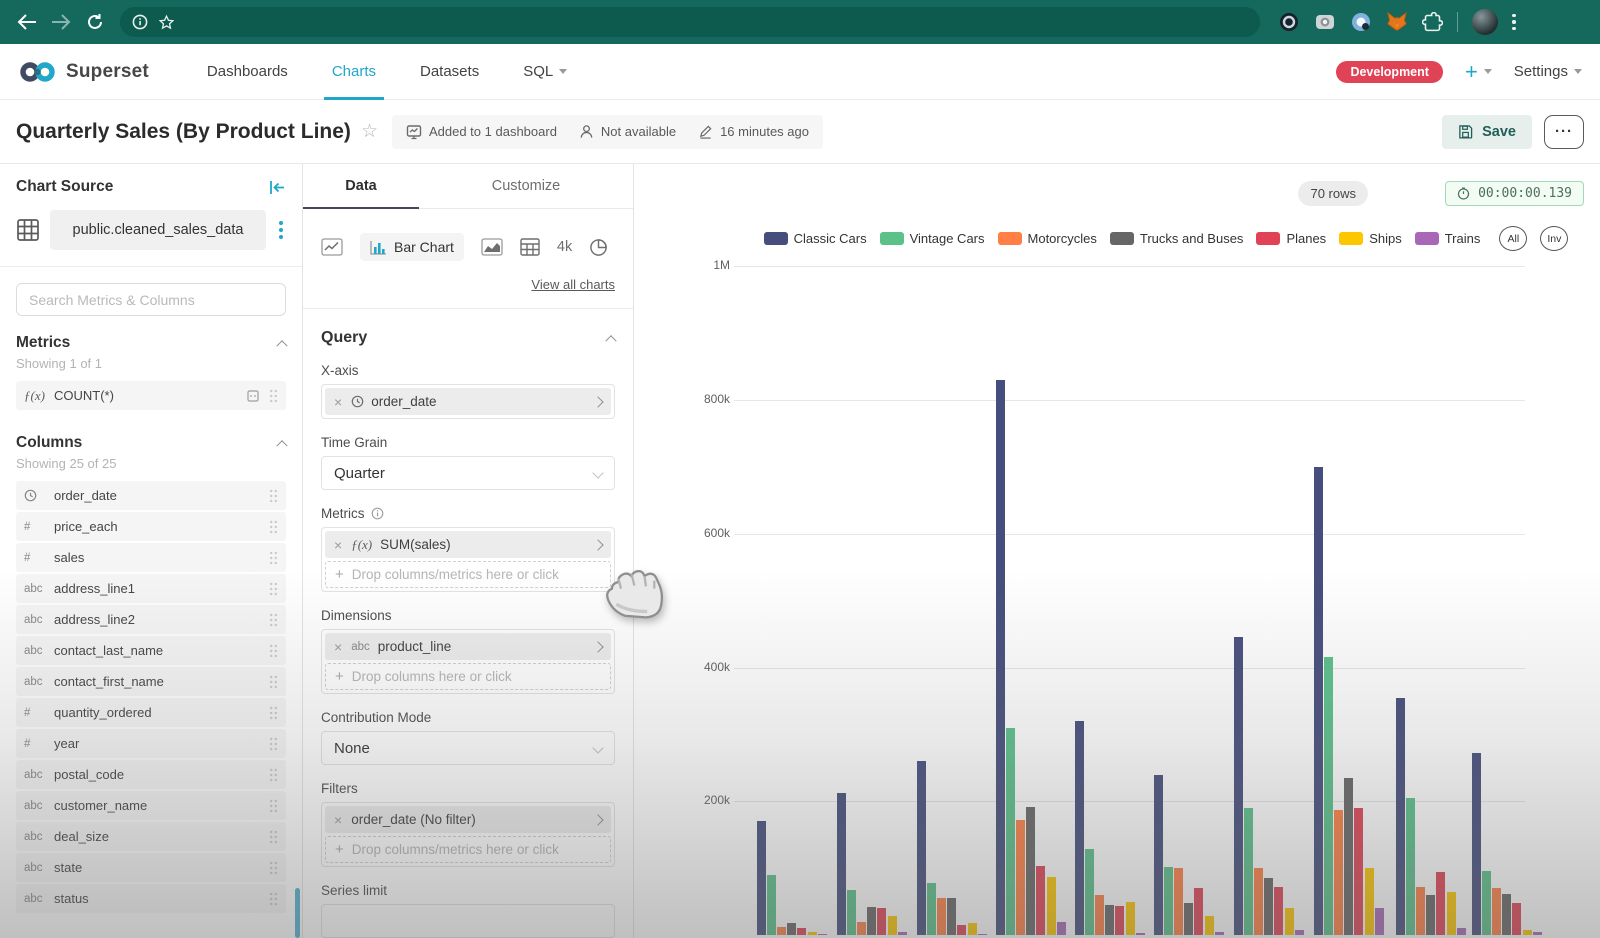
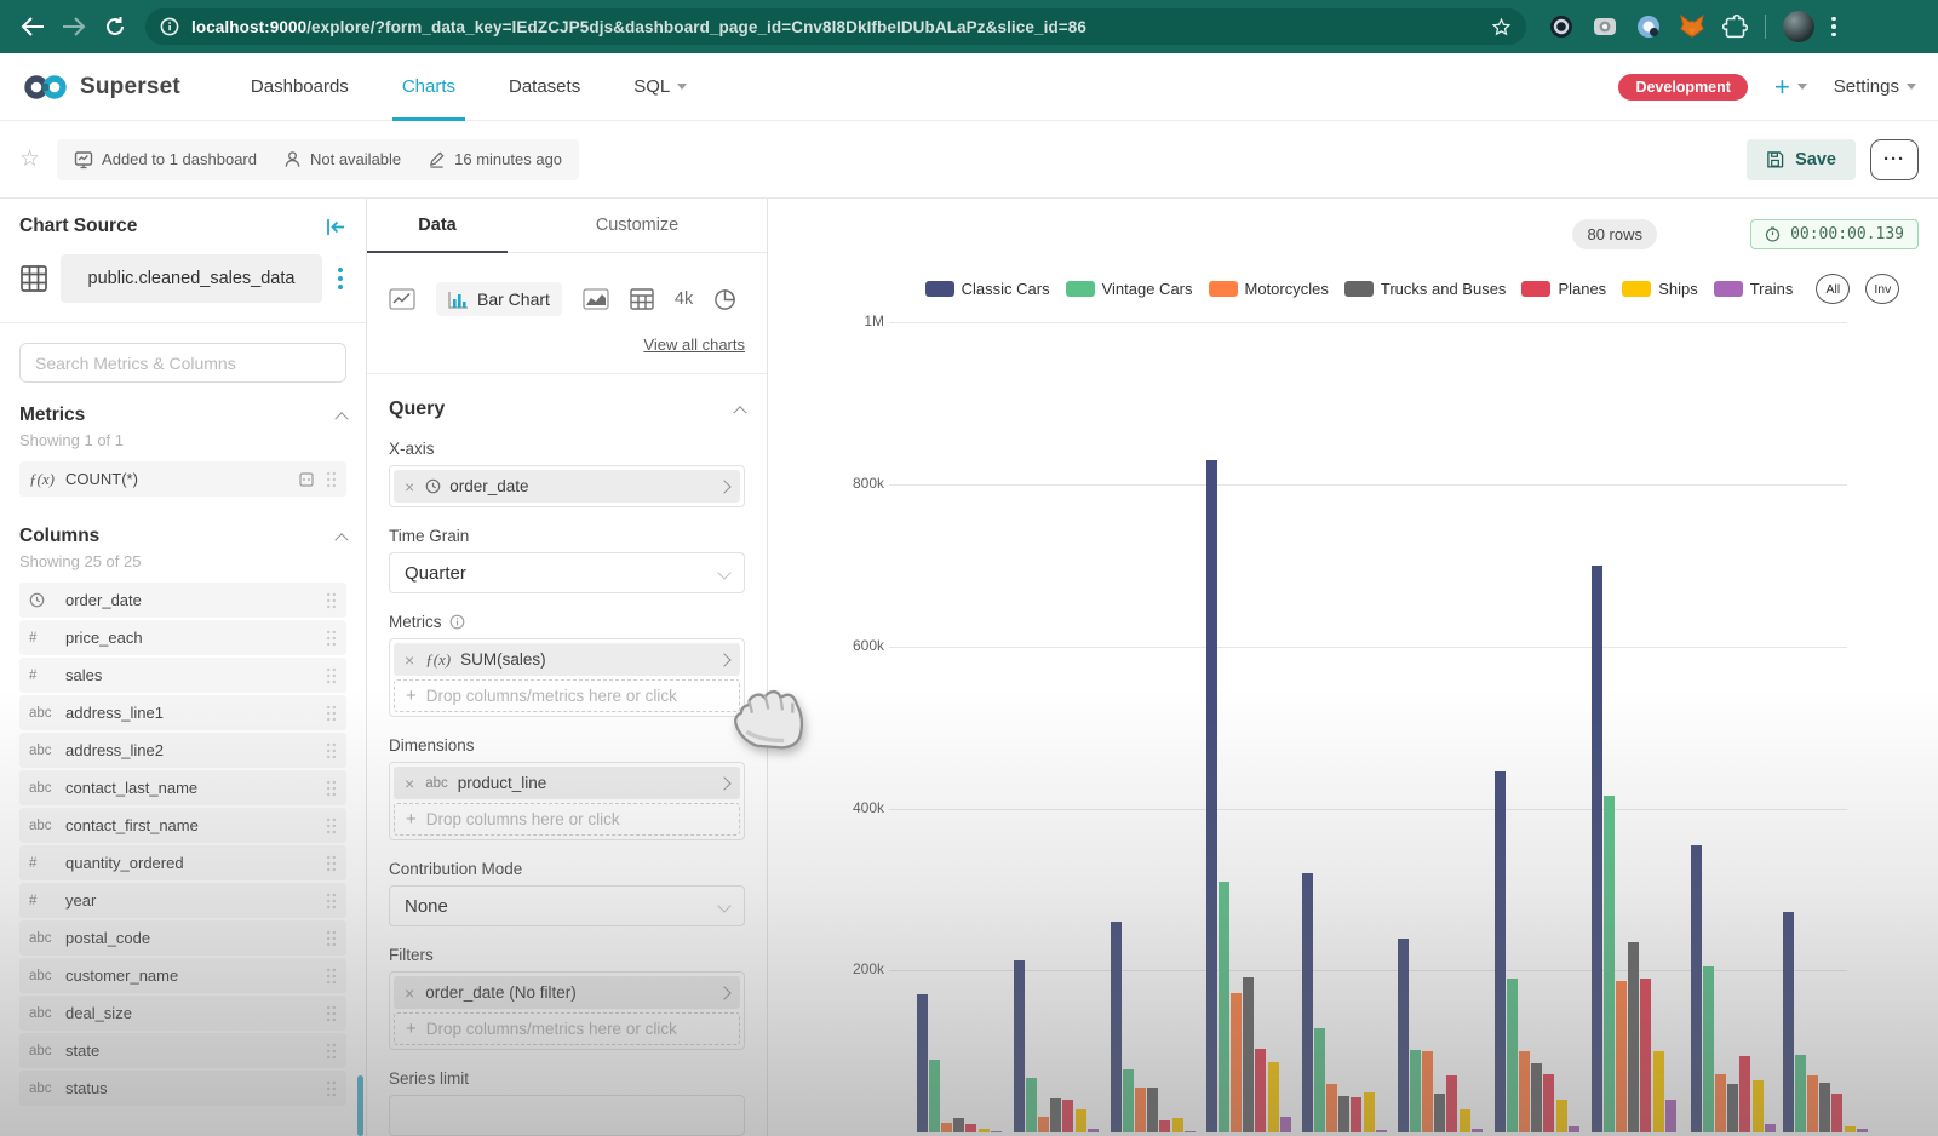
+ localhost:9000/explore/?form_data_key=lEdZCJP5djs&dashboard_page_id=Cnv8l8DkIfbeIDUbALaPz&slice_id=86
  Superset
  Dashboards
  Charts
  Datasets
  SQL
  Development
  +
  Settings
- Quarterly Sales (By Product Line)
  ☆
  Added to 1 dashboard
  Not available
  16 minutes ago
  Save
  ···
  Chart Source
  public.cleaned_sales_data
  Search Metrics & Columns
  Metrics
  Showing 1 of 1
  ƒ(x)
  COUNT(*)
  Columns
  Showing 25 of 25
  order_date
  #
  price_each
  #
  sales
  Data
  Customize
  Bar Chart
  4k
  View all charts
  Query
  X-axis
  ×
  order_date
  Time Grain
  Quarter
  Metrics
  ×
  ƒ(x)
  SUM(sales)
- 70 rows
+ 80 rows
  00:00:00.139
  Classic Cars
  Vintage Cars
  Motorcycles
  Trucks and Buses
  Planes
  Ships
  Trains
  All
  Inv
  1M
  800k
  600k
